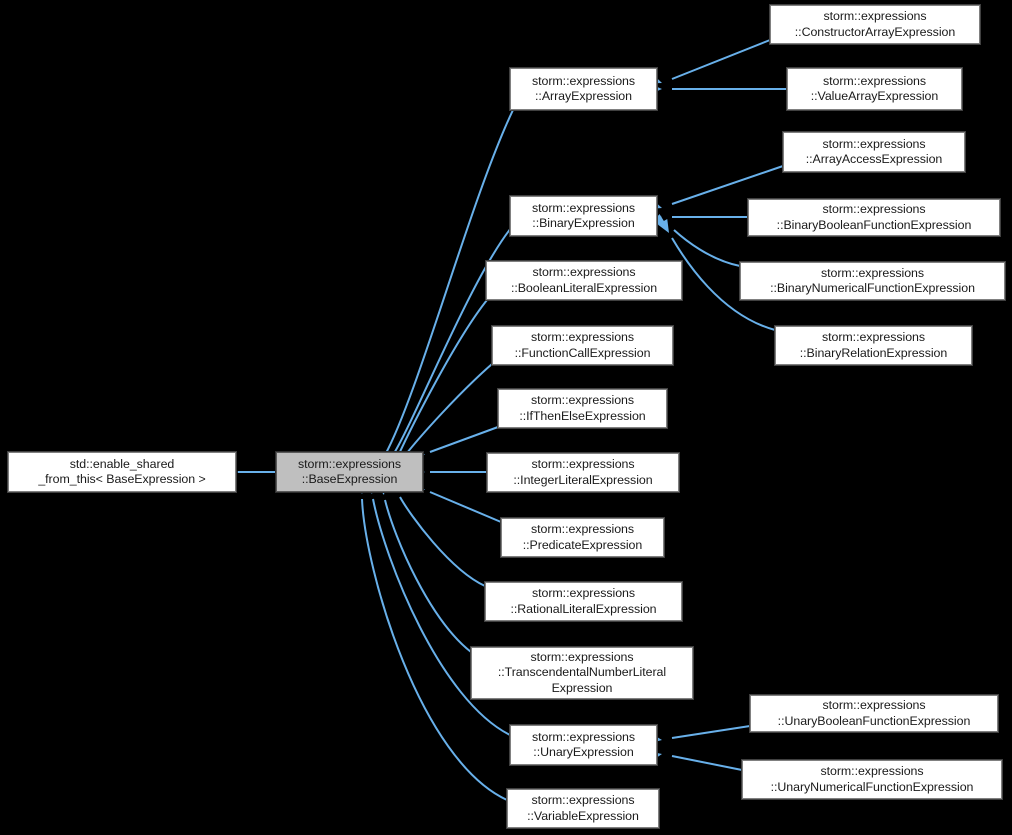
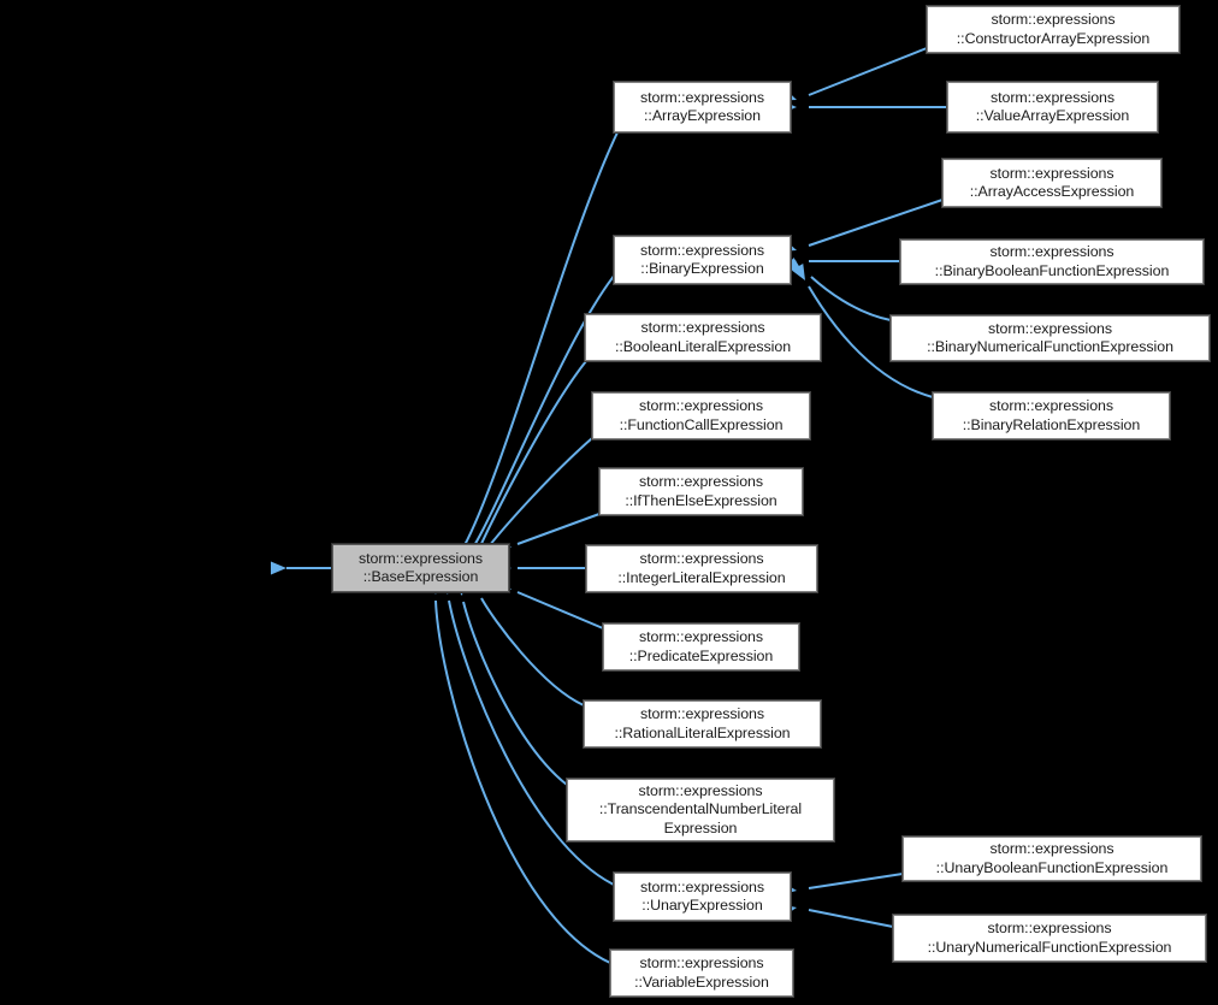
- std::enable_shared
- _from_this< BaseExpression >
  storm::expressions
  ::BaseExpression
  storm::expressions
  ::ArrayExpression
  storm::expressions
  ::BinaryExpression
  storm::expressions
  ::BooleanLiteralExpression
  storm::expressions
  ::FunctionCallExpression
  storm::expressions
  ::IfThenElseExpression
  storm::expressions
  ::IntegerLiteralExpression
  storm::expressions
  ::PredicateExpression
  storm::expressions
  ::RationalLiteralExpression
  storm::expressions
  ::TranscendentalNumberLiteral
  Expression
  storm::expressions
  ::UnaryExpression
  storm::expressions
  ::VariableExpression
  storm::expressions
  ::ConstructorArrayExpression
  storm::expressions
  ::ValueArrayExpression
  storm::expressions
  ::ArrayAccessExpression
  storm::expressions
  ::BinaryBooleanFunctionExpression
  storm::expressions
  ::BinaryNumericalFunctionExpression
  storm::expressions
  ::BinaryRelationExpression
  storm::expressions
  ::UnaryBooleanFunctionExpression
  storm::expressions
  ::UnaryNumericalFunctionExpression
